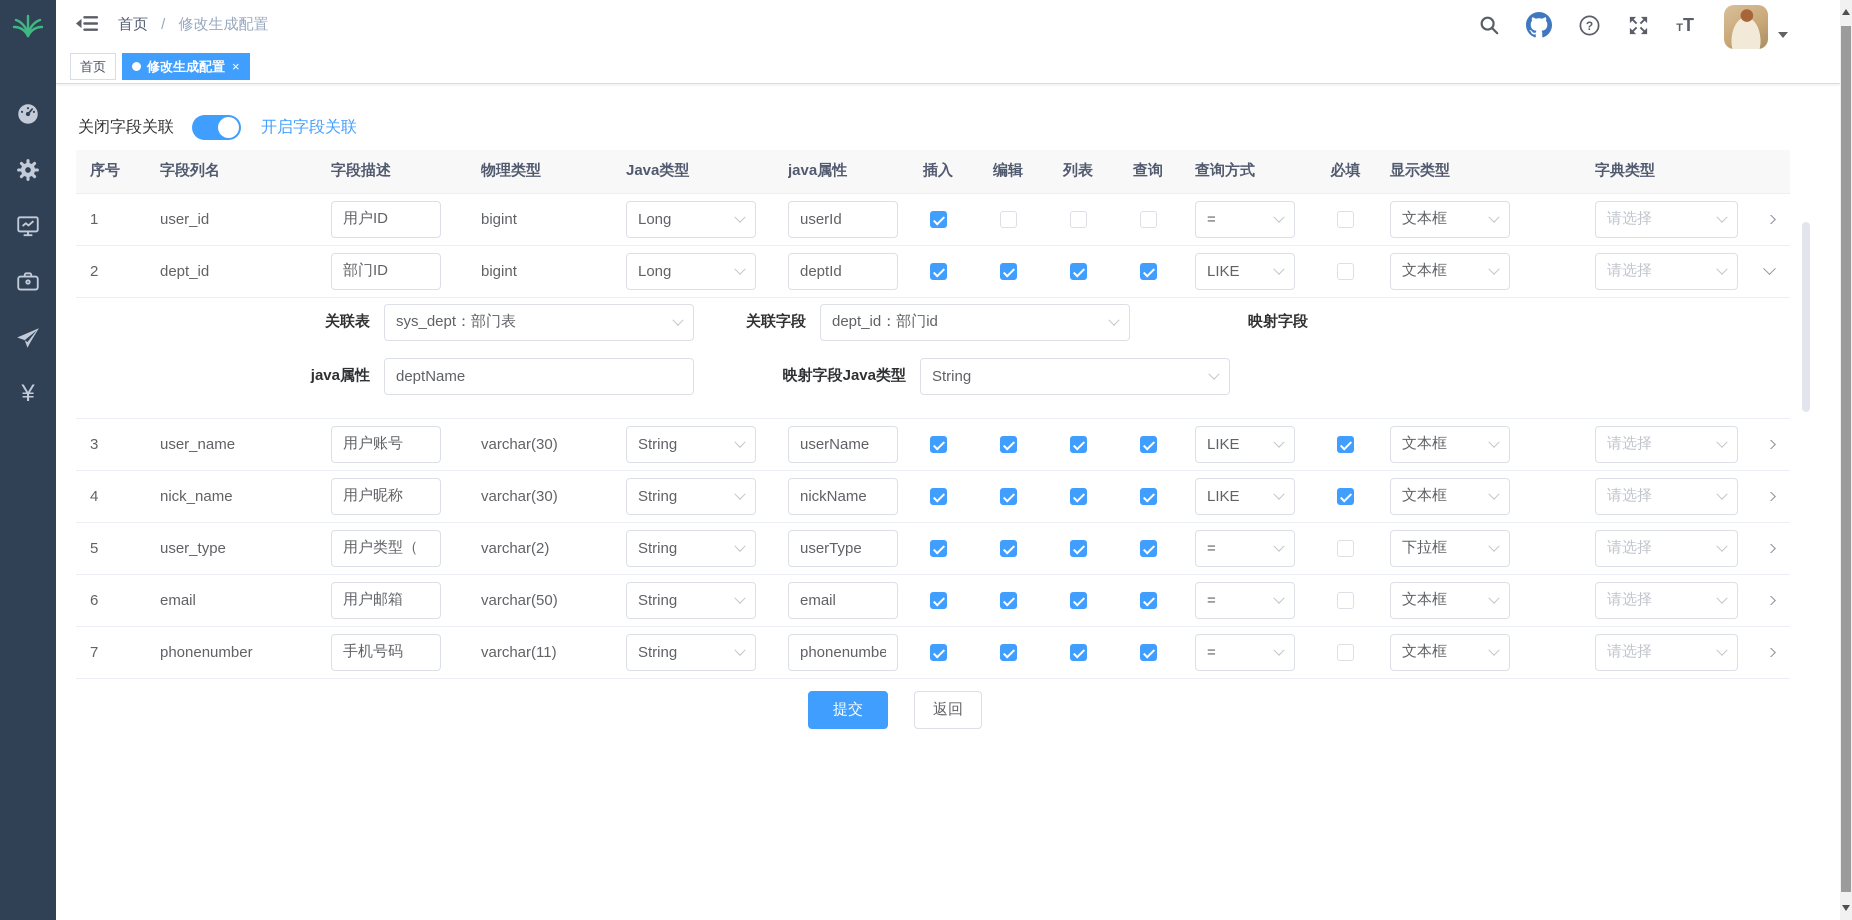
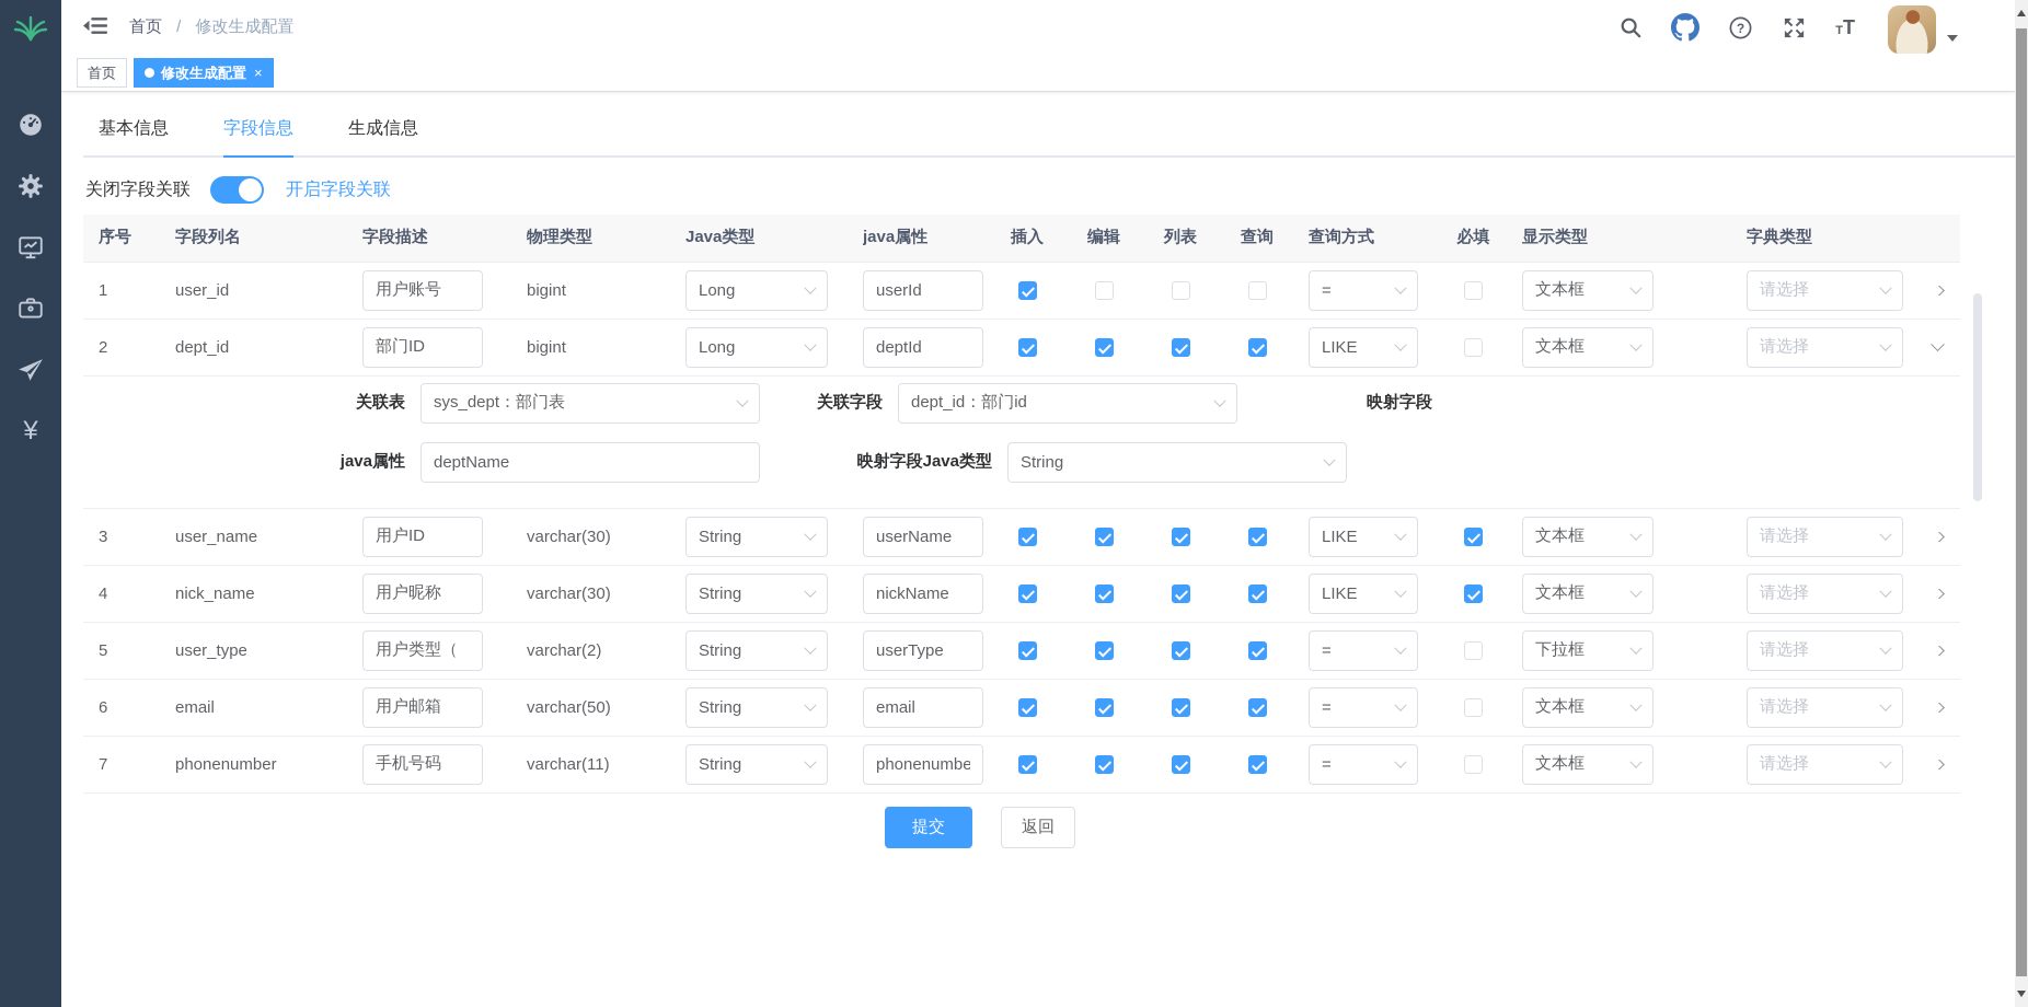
  ¥
  首页 / 修改生成配置
  ?
  TT
  首页
  修改生成配置
  ×
+ 基本信息
+ 字段信息
+ 生成信息
  关闭字段关联
  开启字段关联
  序号
  字段列名
  字段描述
  物理类型
  Java类型
  java属性
  插入
  编辑
  列表
  查询
  查询方式
  必填
  显示类型
  字典类型
  1
  user_id
- 用户ID
+ 用户账号
  bigint
  Long
  userId
  =
  文本框
  请选择
  2
  dept_id
  部门ID
  bigint
  Long
  deptId
  LIKE
  文本框
  请选择
  关联表
  sys_dept：部门表
  关联字段
  dept_id：部门id
  映射字段
  java属性
  deptName
  映射字段Java类型
  String
  3
  user_name
- 用户账号
+ 用户ID
  varchar(30)
  String
  userName
  LIKE
  文本框
  请选择
  4
  nick_name
  用户昵称
  varchar(30)
  String
  nickName
  LIKE
  文本框
  请选择
  5
  user_type
  用户类型（
  varchar(2)
  String
  userType
  =
  下拉框
  请选择
  6
  email
  用户邮箱
  varchar(50)
  String
  email
  =
  文本框
  请选择
  7
  phonenumber
  手机号码
  varchar(11)
  String
  phonenumbe
  =
  文本框
  请选择
  提交
  返回
